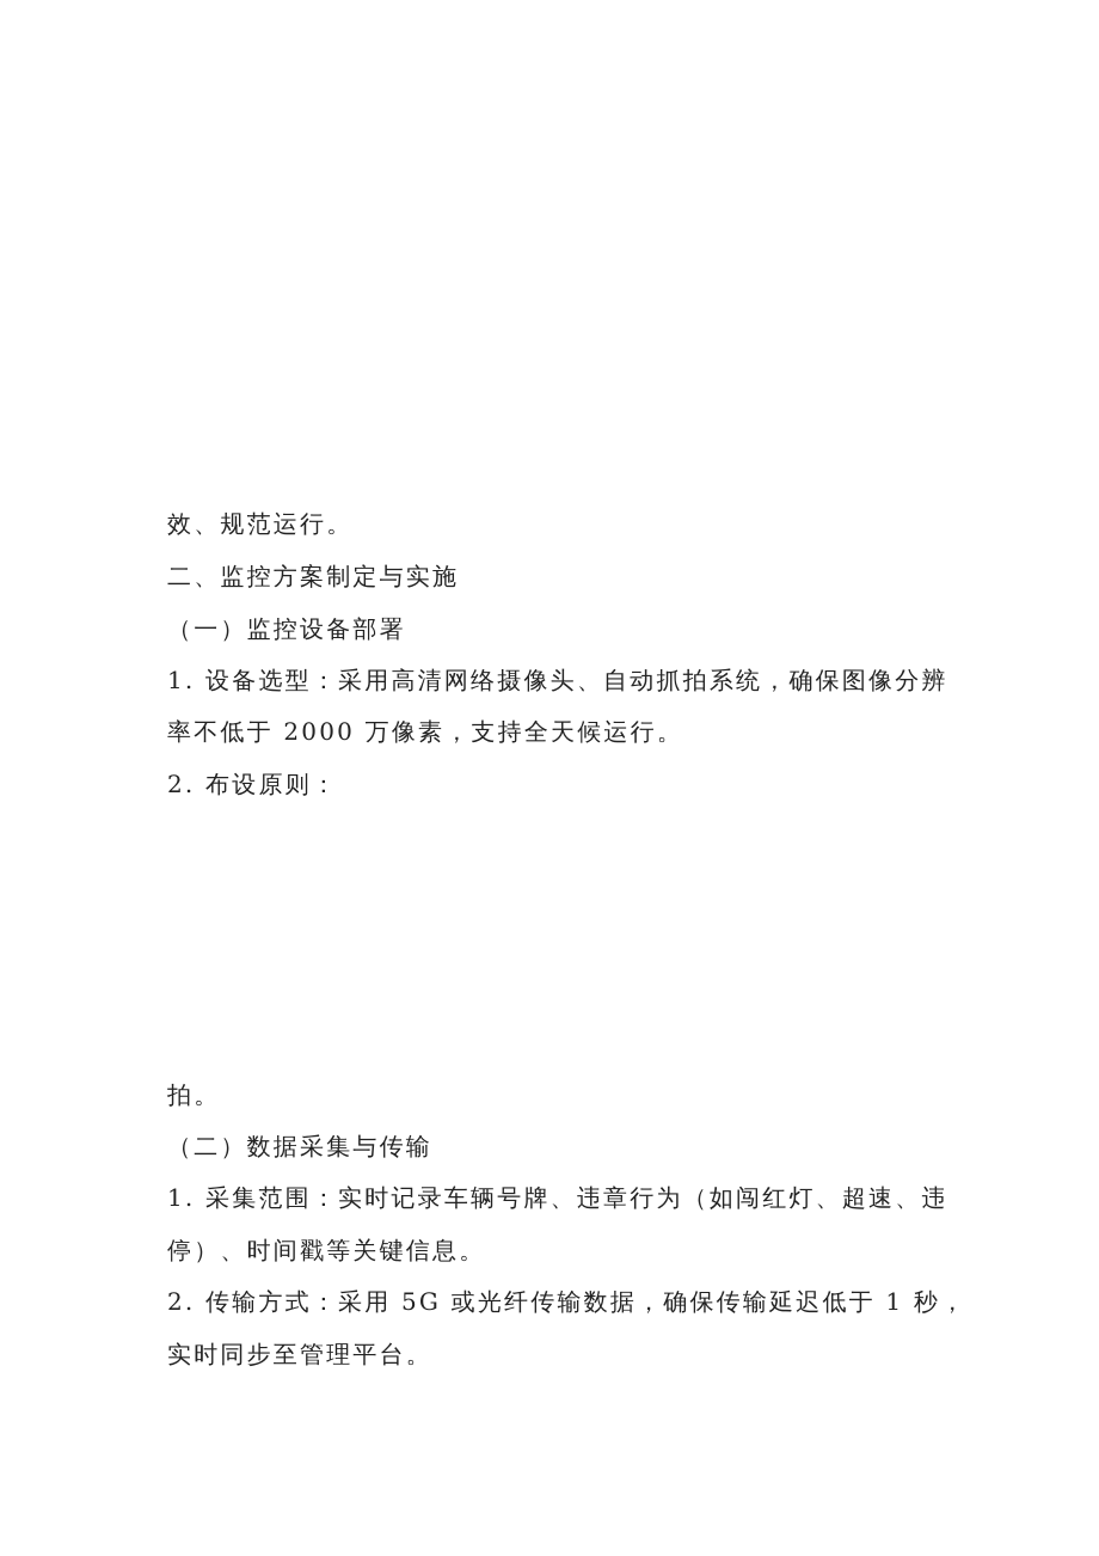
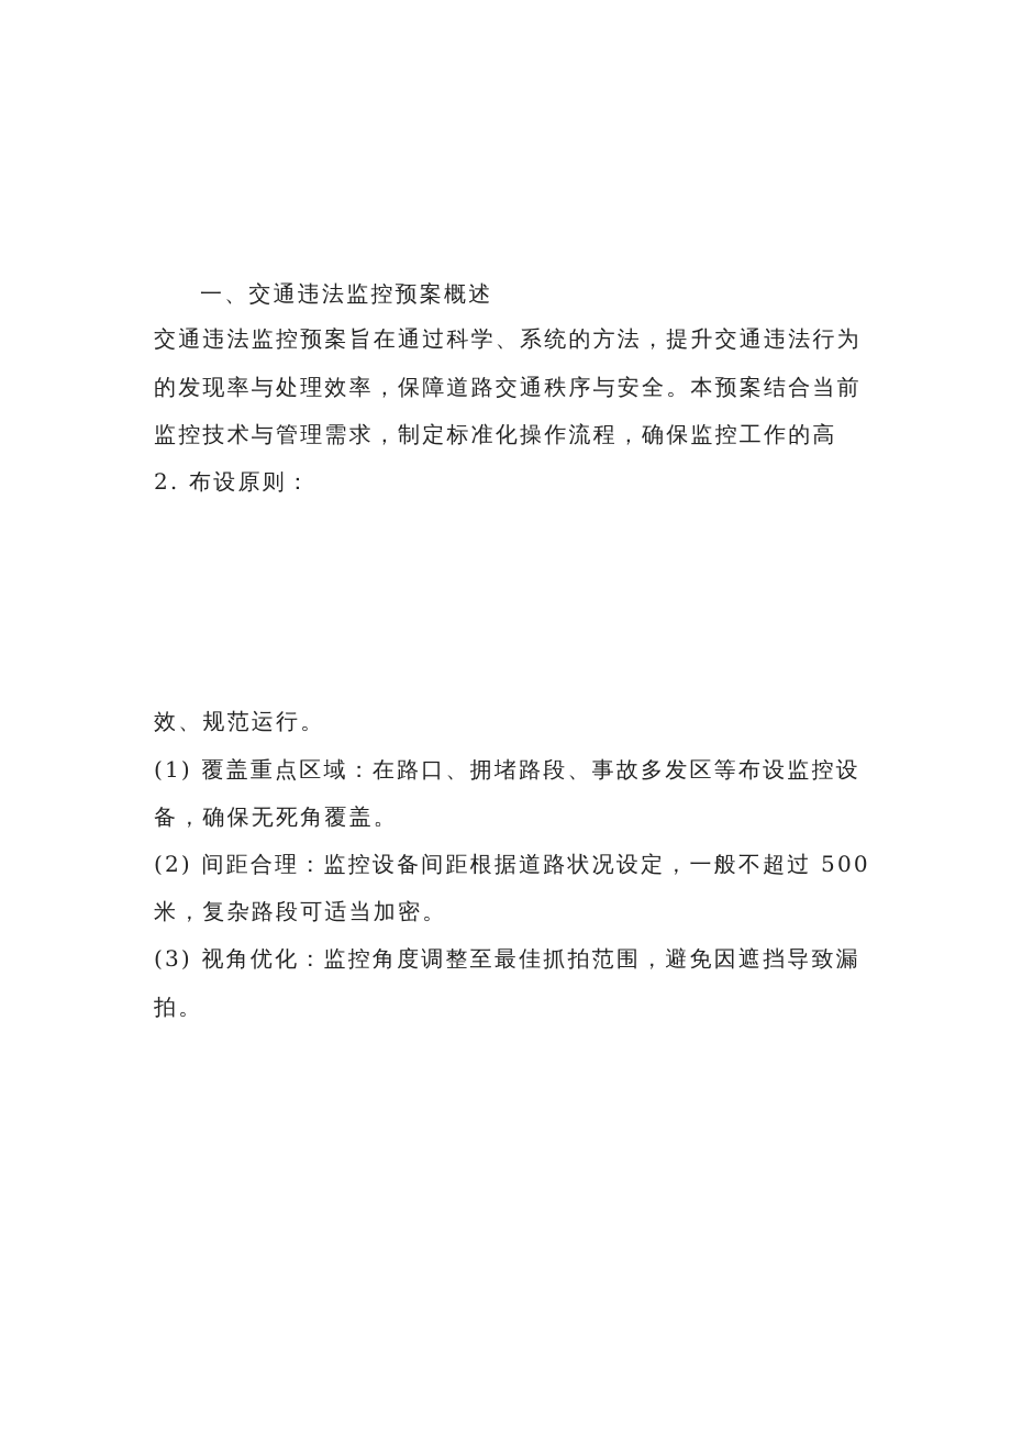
+ 一、交通违法监控预案概述
+ 交通违法监控预案旨在通过科学、系统的方法，提升交通违法行为
+ 的发现率与处理效率，保障道路交通秩序与安全。本预案结合当前
+ 监控技术与管理需求，制定标准化操作流程，确保监控工作的高
- 效、规范运行。
+ 2. 布设原则：
- 二、监控方案制定与实施
- （一）监控设备部署
- 1. 设备选型：采用高清网络摄像头、自动抓拍系统，确保图像分辨
- 率不低于 2000 万像素，支持全天候运行。
- 2. 布设原则：
+ 效、规范运行。
+ (1) 覆盖重点区域：在路口、拥堵路段、事故多发区等布设监控设
+ 备，确保无死角覆盖。
+ (2) 间距合理：监控设备间距根据道路状况设定，一般不超过 500
+ 米，复杂路段可适当加密。
+ (3) 视角优化：监控角度调整至最佳抓拍范围，避免因遮挡导致漏
  拍。
- （二）数据采集与传输
- 1. 采集范围：实时记录车辆号牌、违章行为（如闯红灯、超速、违
- 停）、时间戳等关键信息。
- 2. 传输方式：采用 5G 或光纤传输数据，确保传输延迟低于 1 秒，
- 实时同步至管理平台。
